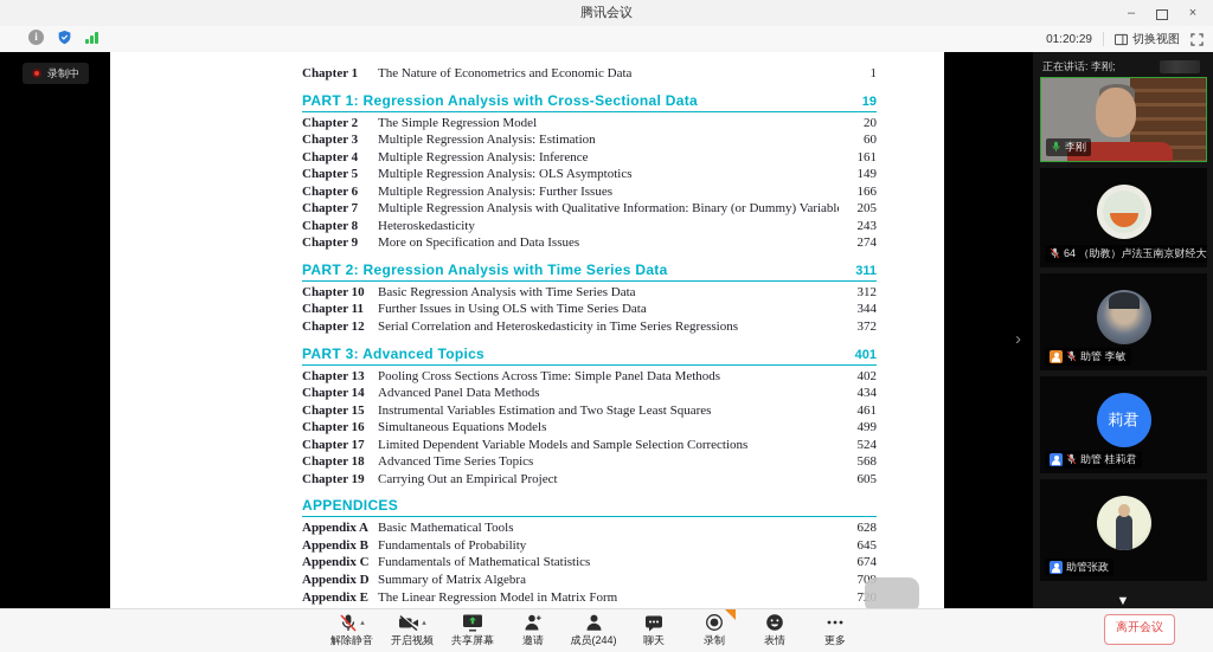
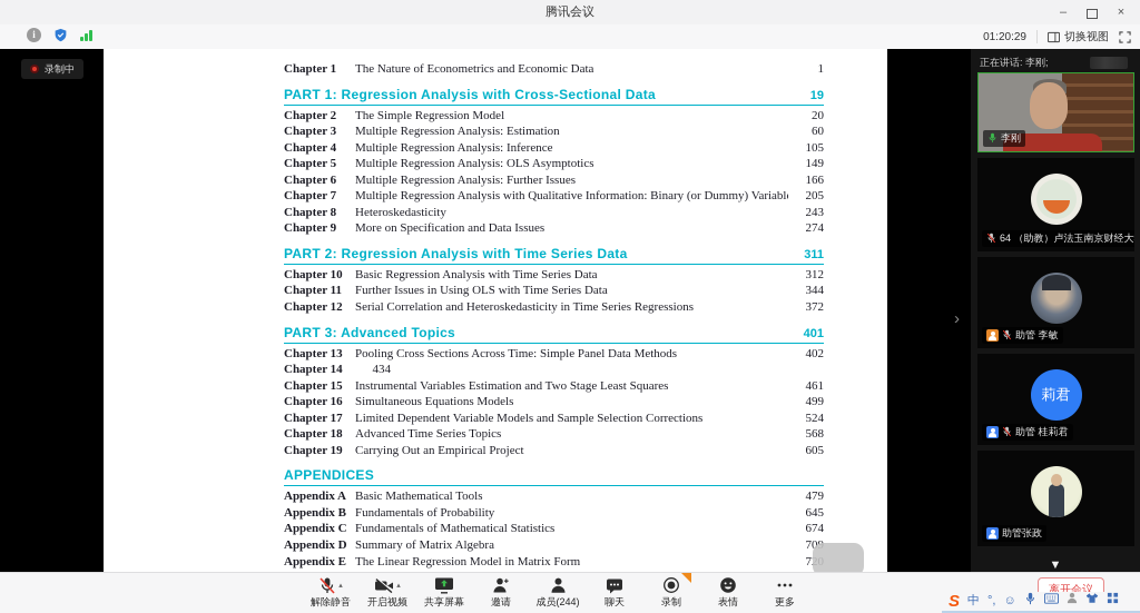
  腾讯会议
  –
  ×
  i
  01:20:29
  切换视图
  录制中
  Chapter 1
  The Nature of Econometrics and Economic Data
  1
  PART 1: Regression Analysis with Cross-Sectional Data
  19
  Chapter 2
  The Simple Regression Model
  20
  Chapter 3
  Multiple Regression Analysis: Estimation
  60
  Chapter 4
  Multiple Regression Analysis: Inference
- 161
+ 105
  Chapter 5
  Multiple Regression Analysis: OLS Asymptotics
  149
  Chapter 6
  Multiple Regression Analysis: Further Issues
  166
  Chapter 7
  Multiple Regression Analysis with Qualitative Information: Binary (or Dummy) Variabl
  205
  Chapter 8
  Heteroskedasticity
  243
  Chapter 9
  More on Specification and Data Issues
  274
  PART 2: Regression Analysis with Time Series Data
  311
  Chapter 10
  Basic Regression Analysis with Time Series Data
  312
  Chapter 11
  Further Issues in Using OLS with Time Series Data
  344
  Chapter 12
  Serial Correlation and Heteroskedasticity in Time Series Regressions
  372
  PART 3: Advanced Topics
  401
  Chapter 13
  Pooling Cross Sections Across Time: Simple Panel Data Methods
  402
  Chapter 14
- Advanced Panel Data Methods
  434
  Chapter 15
  Instrumental Variables Estimation and Two Stage Least Squares
  461
  Chapter 16
  Simultaneous Equations Models
  499
  Chapter 17
  Limited Dependent Variable Models and Sample Selection Corrections
  524
  Chapter 18
  Advanced Time Series Topics
  568
  Chapter 19
  Carrying Out an Empirical Project
  605
  APPENDICES
  Appendix A
  Basic Mathematical Tools
- 628
+ 479
  Appendix B
  Fundamentals of Probability
  645
  Appendix C
  Fundamentals of Mathematical Statistics
  674
  Appendix D
  Summary of Matrix Algebra
  709
  Appendix E
  The Linear Regression Model in Matrix Form
  720
  ›
  正在讲话: 李刚;
  李刚
  64 （助教）卢法玉南京财经大
  助管 李敏
  莉君
  助管 桂莉君
  助管张政
  ▼
  解除静音
  开启视频
  共享屏幕
  邀请
  成员(244)
  聊天
  录制
  表情
  更多
  离开会议
+ S
+ 中
+ °,
+ ☺
